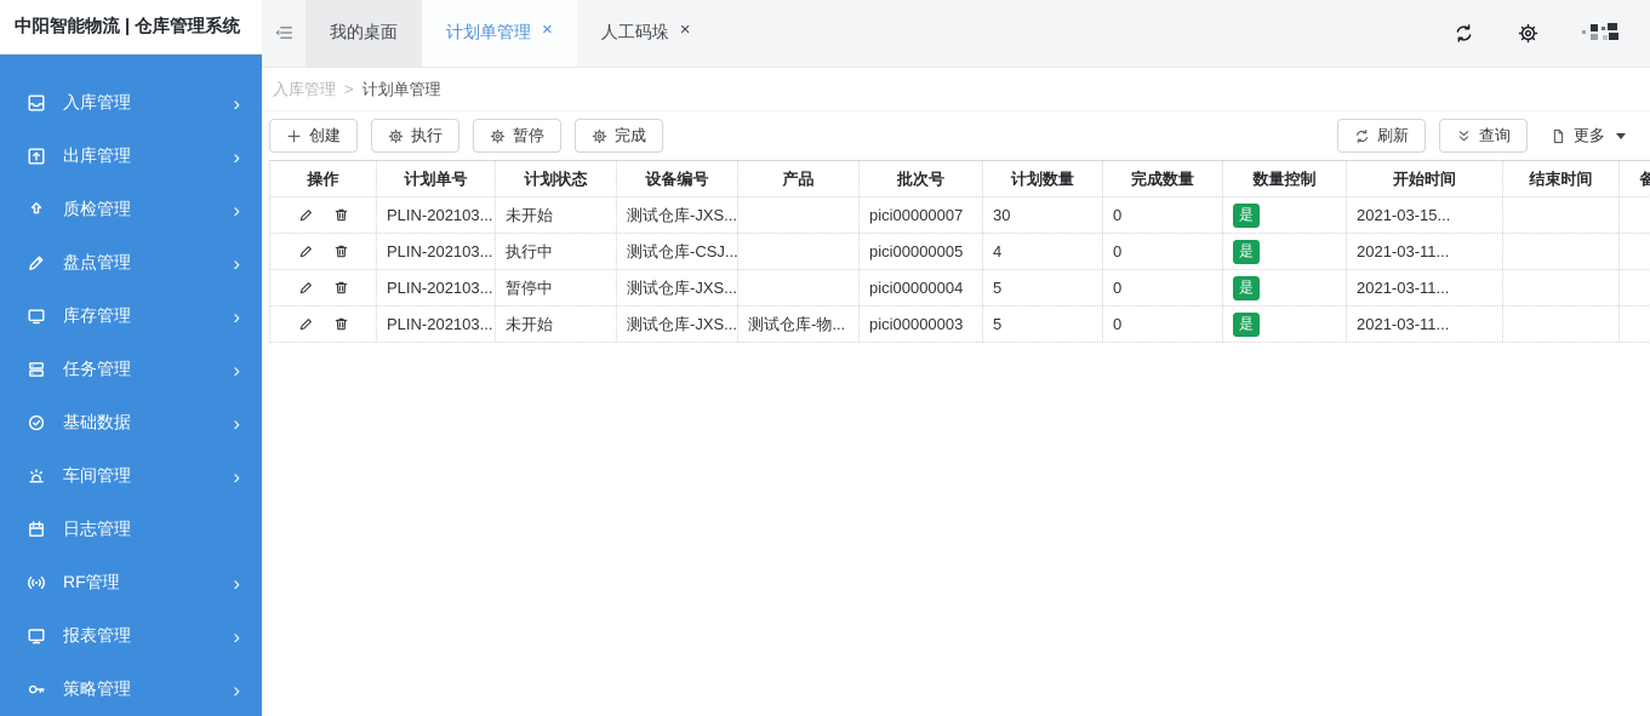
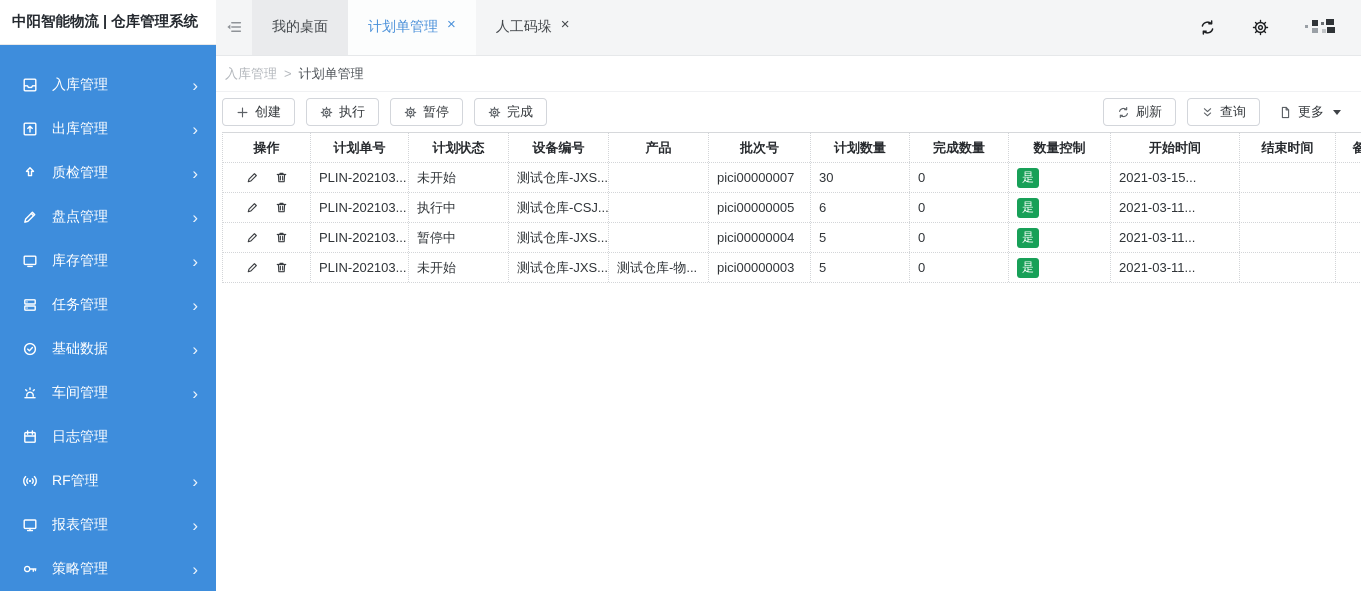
  中阳智能物流 | 仓库管理系统
  入库管理
  ›
  出库管理
  ›
  质检管理
  ›
  盘点管理
  ›
  库存管理
  ›
  任务管理
  ›
  基础数据
  ›
  车间管理
  ›
  日志管理
  RF管理
  ›
  报表管理
  ›
  策略管理
  ›
  我的桌面
  计划单管理
  ×
  人工码垛
  ×
  入库管理
  >
  计划单管理
  创建
  执行
  暂停
  完成
  刷新
  查询
  更多
  操作
  计划单号
  计划状态
  设备编号
  产品
  批次号
  计划数量
  完成数量
  数量控制
  开始时间
  结束时间
  PLIN-202103...
  未开始
  测试仓库-JXS...
  pici00000007
  30
  0
  是
  2021-03-15...
  PLIN-202103...
  执行中
  测试仓库-CSJ...
  pici00000005
- 4
+ 6
  0
  是
  2021-03-11...
  PLIN-202103...
  暂停中
  测试仓库-JXS...
  pici00000004
  5
  0
  是
  2021-03-11...
  PLIN-202103...
  未开始
  测试仓库-JXS...
  测试仓库-物...
  pici00000003
  5
  0
  是
  2021-03-11...
